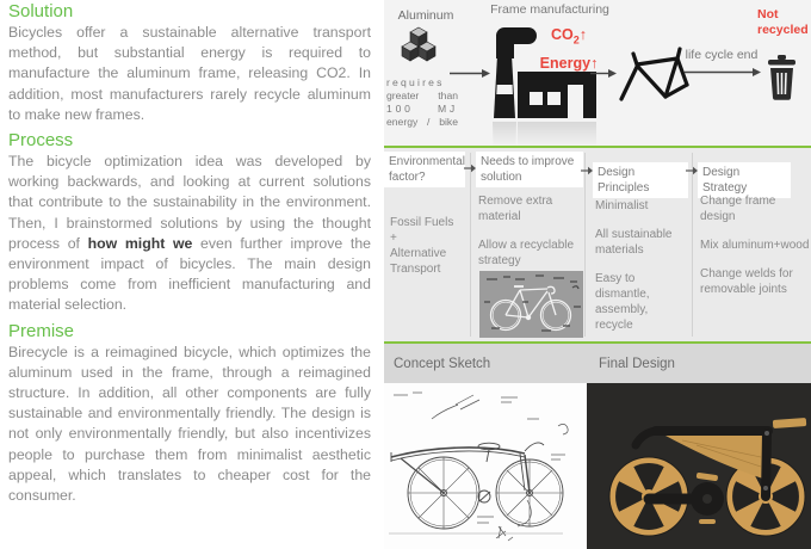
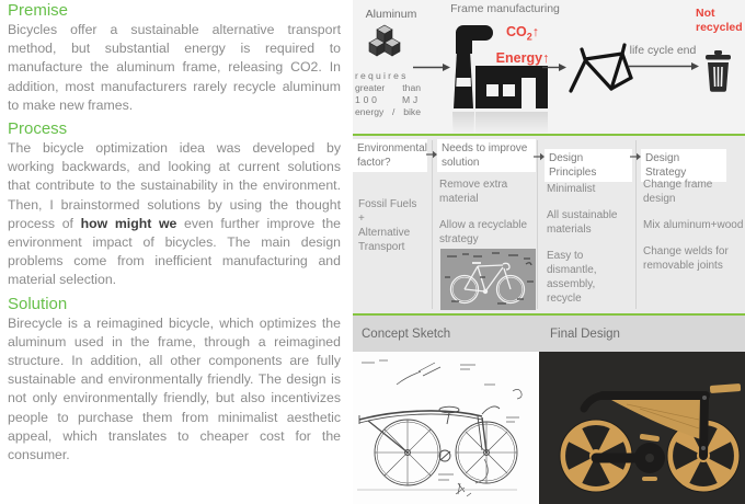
- Solution
+ Premise
  Bicycles offer a sustainable alternative transport method, but substantial energy is required to manufacture the aluminum frame, releasing CO2. In addition, most manufacturers rarely recycle aluminum to make new frames.
  Process
  The bicycle optimization idea was developed by working backwards, and looking at current solutions that contribute to the sustainability in the environment. Then, I brainstormed solutions by using the thought process of how might we even further improve the environment impact of bicycles. The main design problems come from inefficient manufacturing and material selection.
- Premise
+ Solution
  Birecycle is a reimagined bicycle, which optimizes the aluminum used in the frame, through a reimagined structure. In addition, all other components are fully sustainable and environmentally friendly. The design is not only environmentally friendly, but also incentivizes people to purchase them from minimalist aesthetic appeal, which translates to cheaper cost for the consumer.
  Aluminum
  requires
  greater than
  100 MJ
  energy / bike
  Frame manufacturing
  CO2↑
  Energy↑
  life cycle end
  Not recycled
  Environmental factor?
  Needs to improve solution
  Design Principles
  Design Strategy
  Fossil Fuels
  +
  Alternative
  Transport
  Remove extra material
  Allow a recyclable strategy
  Minimalist
  All sustainable materials
  Easy to dismantle, assembly, recycle
  Change frame design
  Mix aluminum+wood
  Change welds for removable joints
  Concept Sketch
  Final Design
